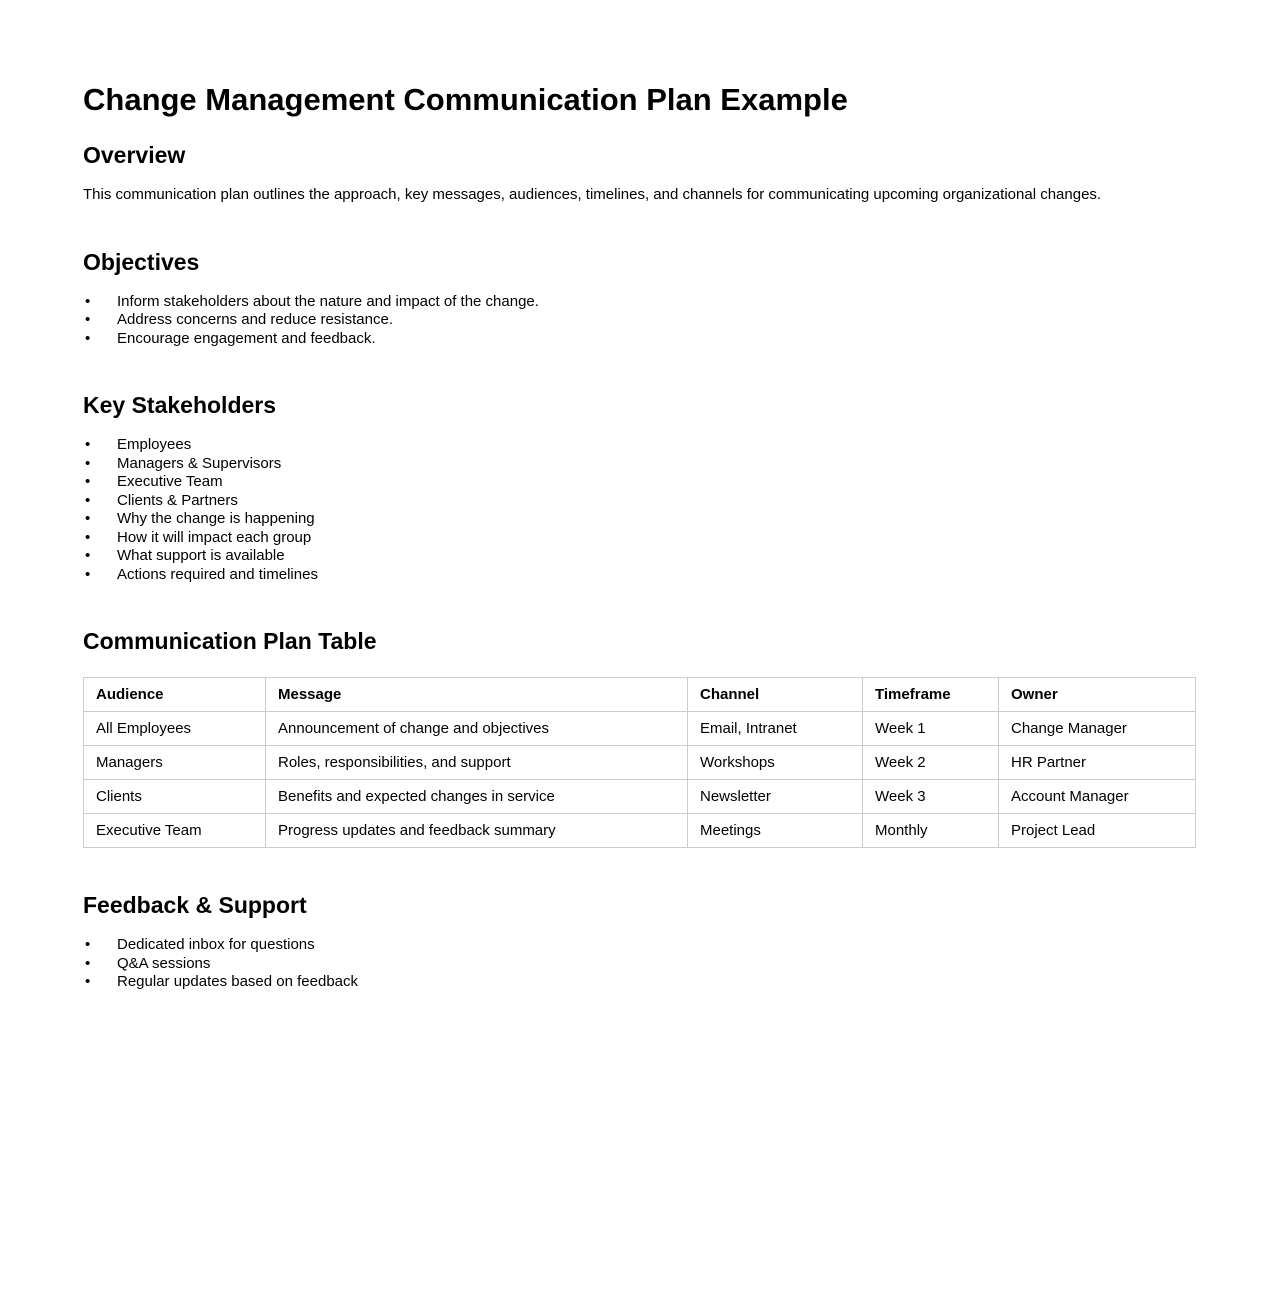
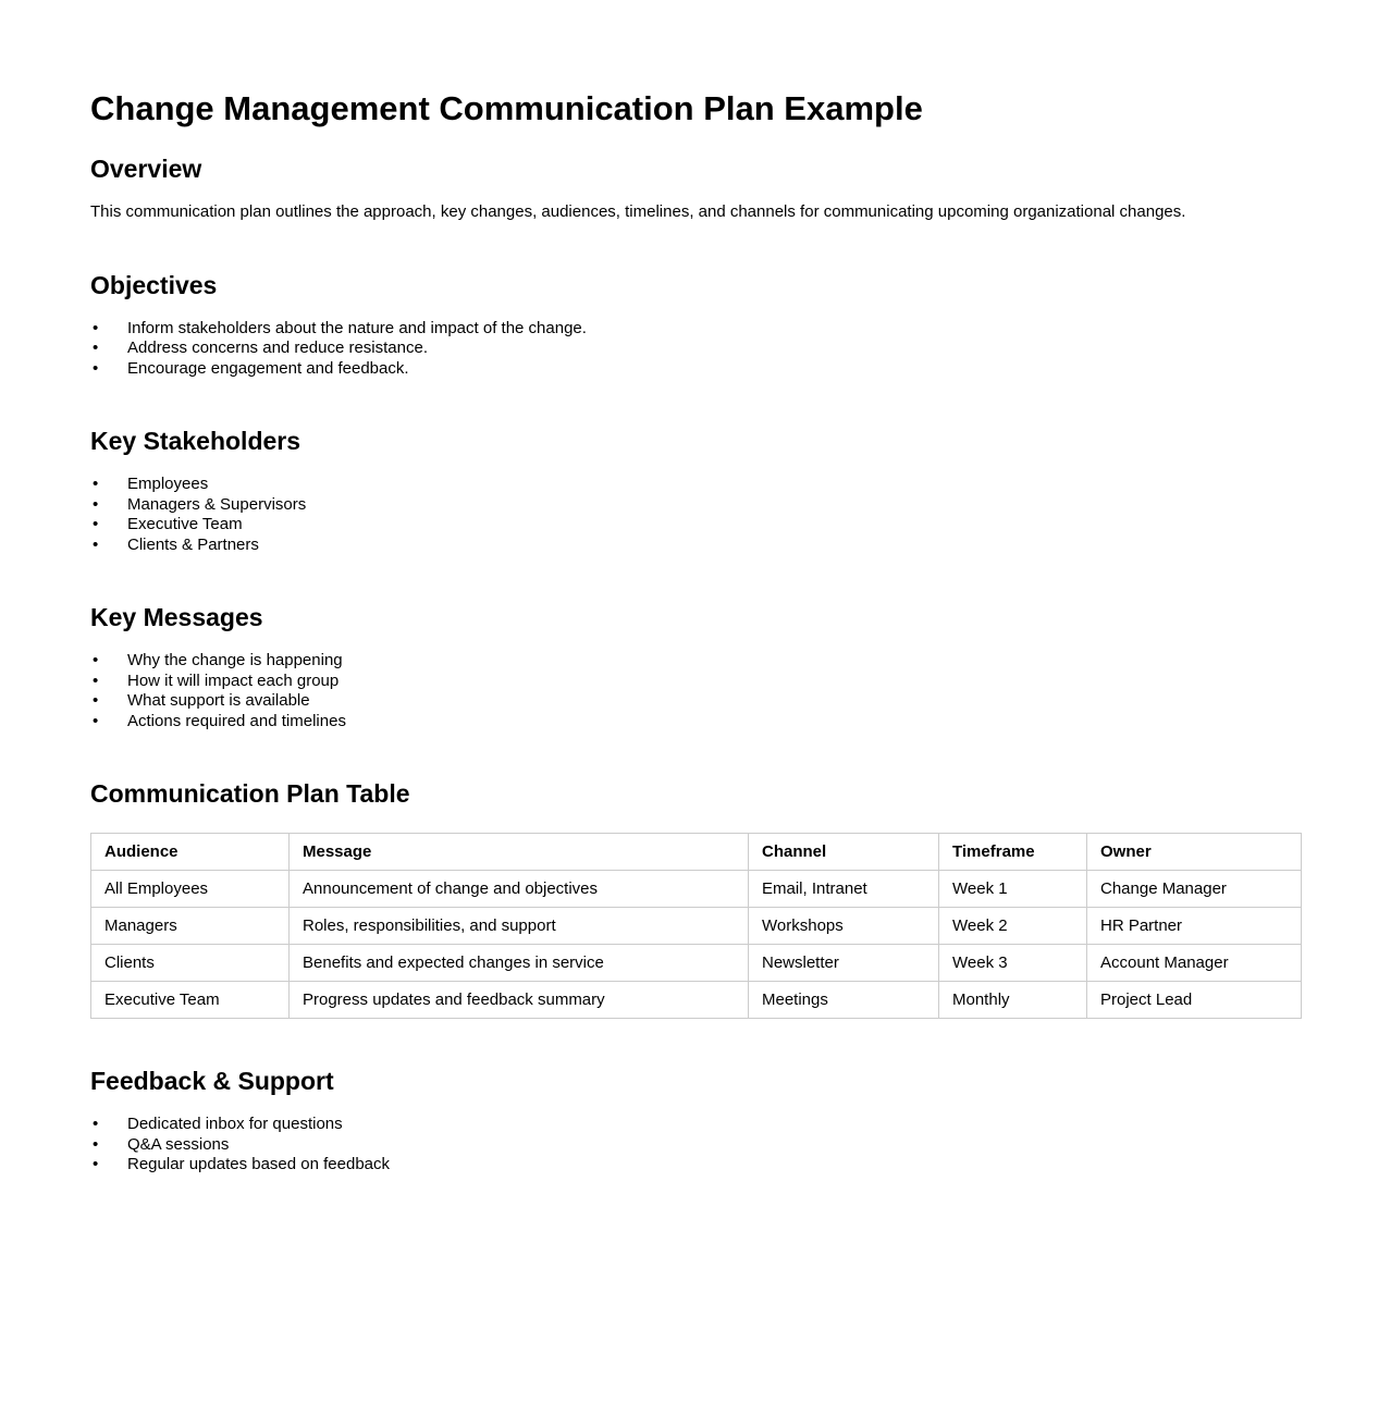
  Change Management Communication Plan Example
  Overview
- This communication plan outlines the approach, key messages, audiences, timelines, and channels for communicating upcoming organizational changes.
+ This communication plan outlines the approach, key changes, audiences, timelines, and channels for communicating upcoming organizational changes.
  Objectives
  Inform stakeholders about the nature and impact of the change.
  Address concerns and reduce resistance.
  Encourage engagement and feedback.
  Key Stakeholders
  Employees
  Managers & Supervisors
  Executive Team
  Clients & Partners
+ Key Messages
  Why the change is happening
  How it will impact each group
  What support is available
  Actions required and timelines
  Communication Plan Table
  Audience	Message	Channel	Timeframe	Owner
  All Employees	Announcement of change and objectives	Email, Intranet	Week 1	Change Manager
  Managers	Roles, responsibilities, and support	Workshops	Week 2	HR Partner
  Clients	Benefits and expected changes in service	Newsletter	Week 3	Account Manager
  Executive Team	Progress updates and feedback summary	Meetings	Monthly	Project Lead
  Feedback & Support
  Dedicated inbox for questions
  Q&A sessions
  Regular updates based on feedback
